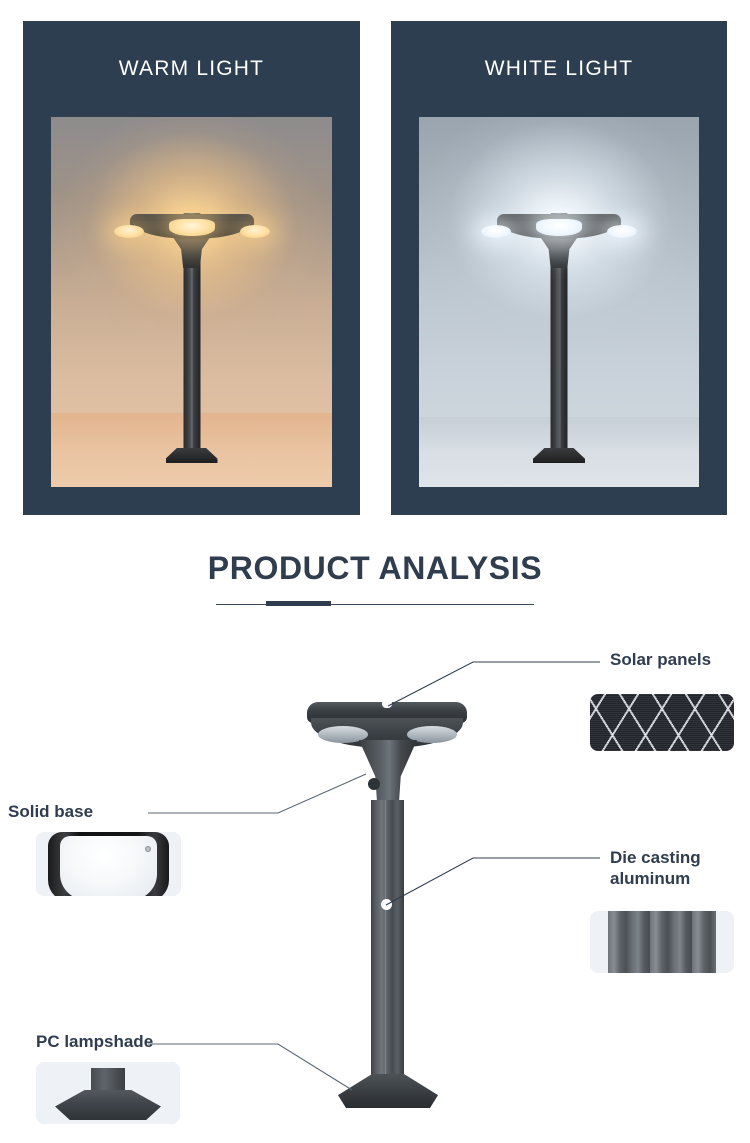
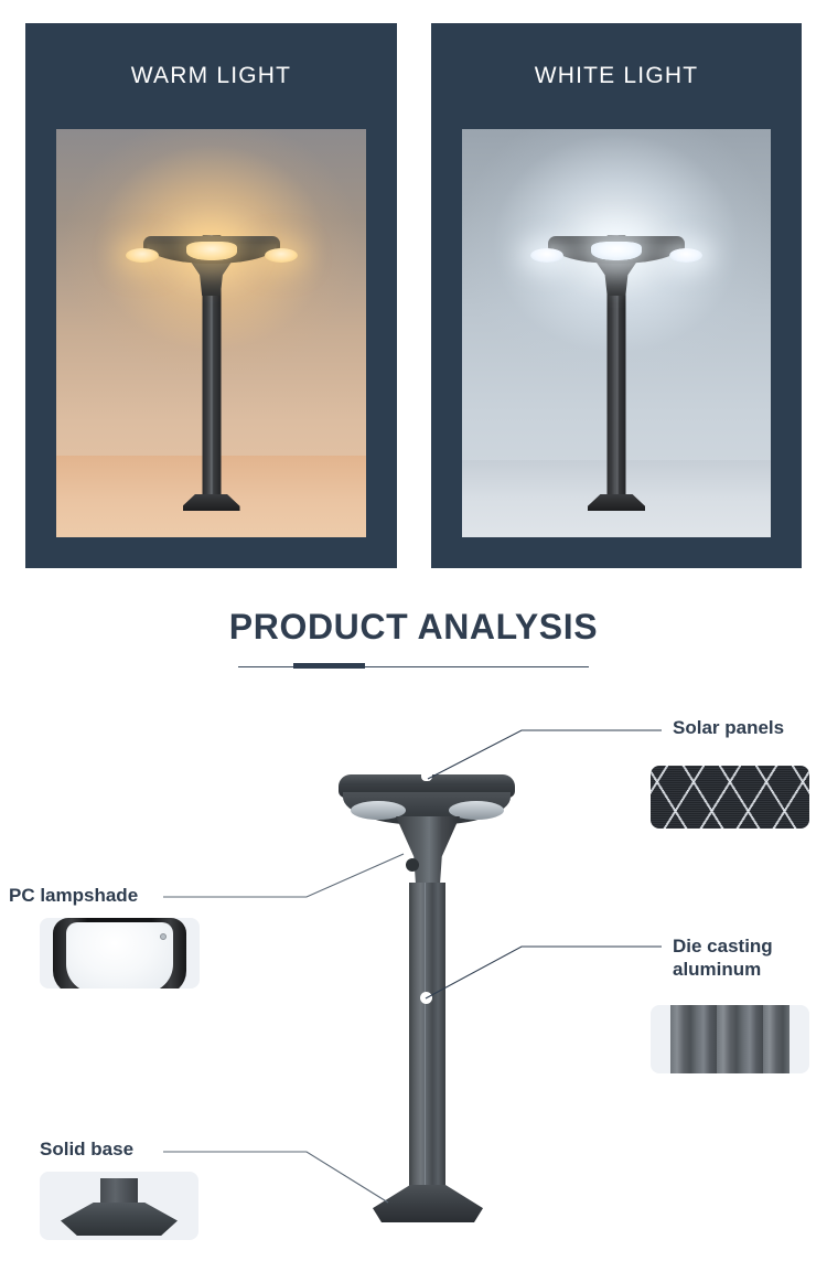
  WARM LIGHT
  WHITE LIGHT
  PRODUCT ANALYSIS
  Solar panels
- Solid base
+ PC lampshade
  Die casting
  aluminum
- PC lampshade
+ Solid base
